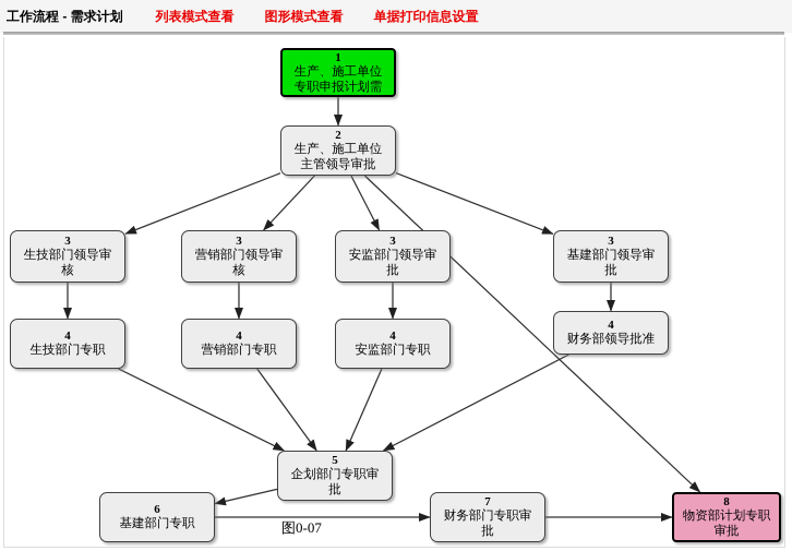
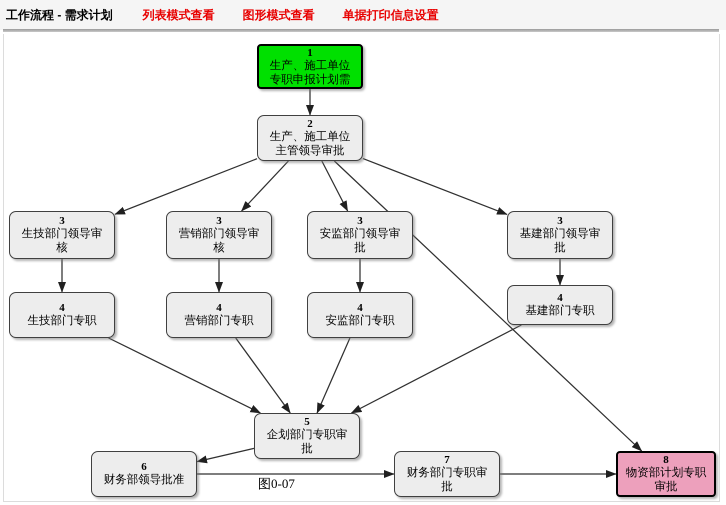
  工作流程 - 需求计划
  列表模式查看
  图形模式查看
  单据打印信息设置
  1
  生产、施工单位
  专职申报计划需
  2
  生产、施工单位
  主管领导审批
  3
  生技部门领导审
  核
  3
  营销部门领导审
  核
  3
  安监部门领导审
  批
  3
  基建部门领导审
  批
  4
  生技部门专职
  4
  营销部门专职
  4
  安监部门专职
  4
- 财务部领导批准
+ 基建部门专职
  5
  企划部门专职审
  批
  6
- 基建部门专职
+ 财务部领导批准
  7
  财务部门专职审
  批
  8
  物资部计划专职
  审批
  图0-07
